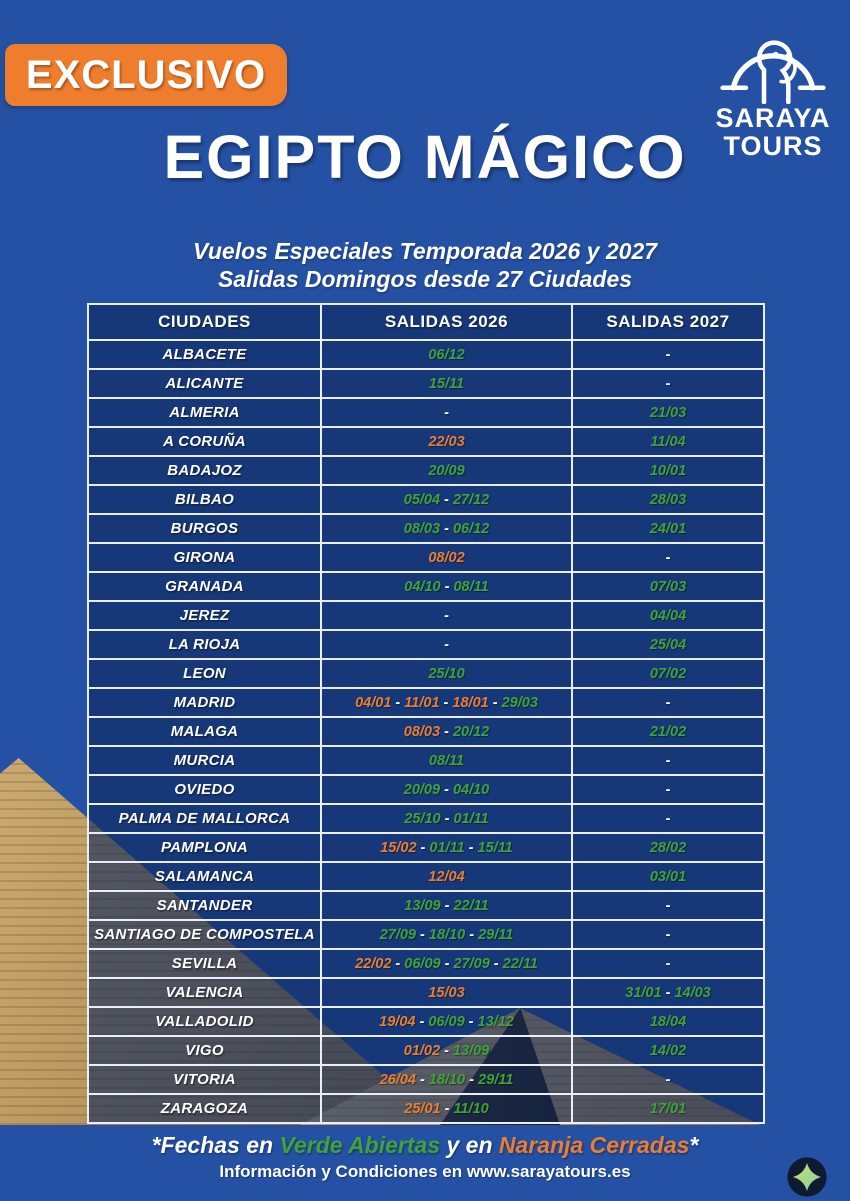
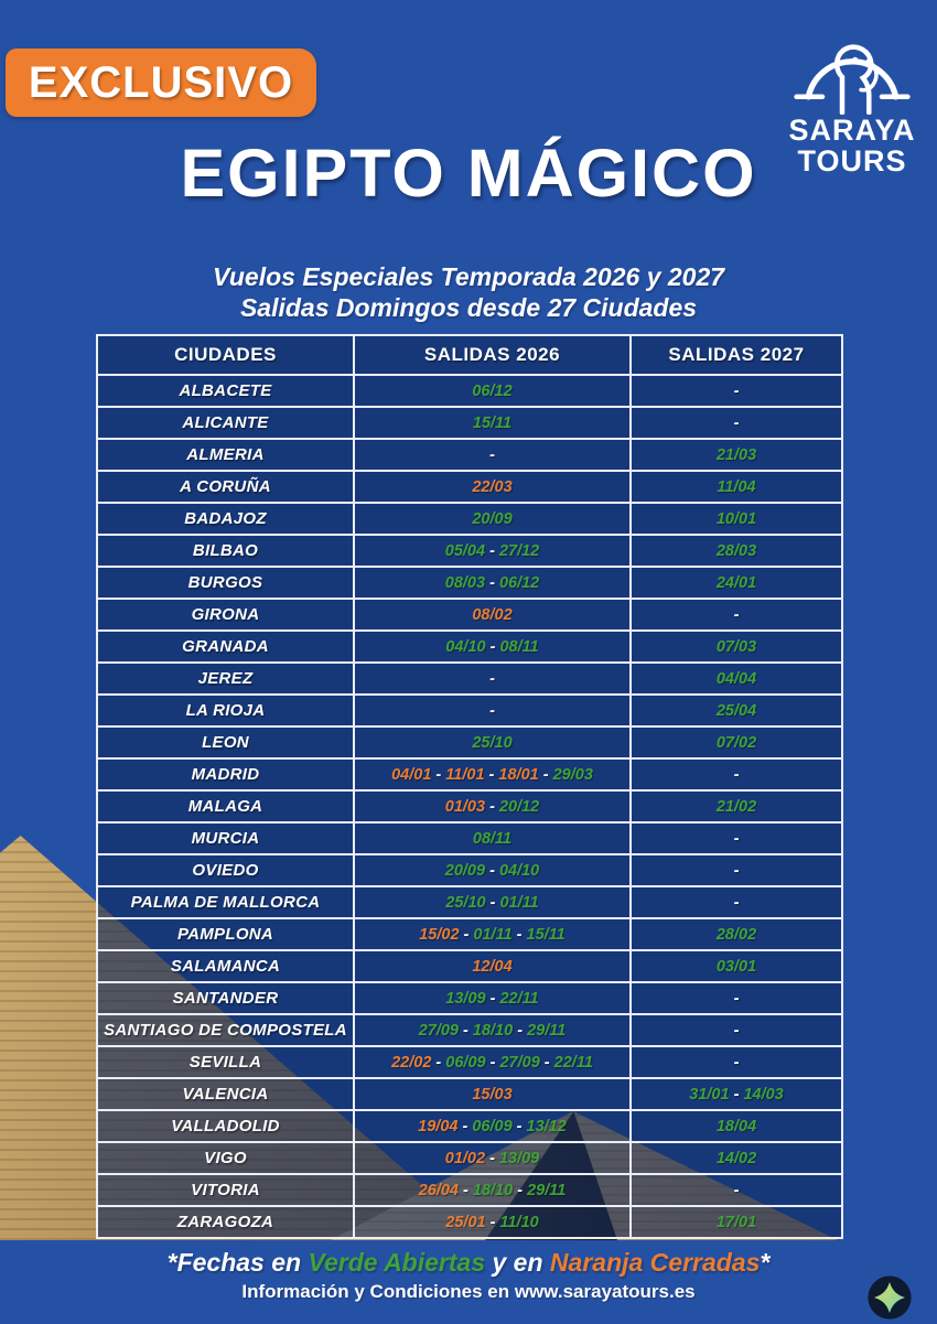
  EXCLUSIVO
  SARAYA
  TOURS
  EGIPTO MÁGICO
  Vuelos Especiales Temporada 2026 y 2027
  Salidas Domingos desde 27 Ciudades
  CIUDADES	SALIDAS 2026	SALIDAS 2027
  ALBACETE	06/12	-
  ALICANTE	15/11	-
  ALMERIA	-	21/03
  A CORUÑA	22/03	11/04
  BADAJOZ	20/09	10/01
  BILBAO	05/04 - 27/12	28/03
  BURGOS	08/03 - 06/12	24/01
  GIRONA	08/02	-
  GRANADA	04/10 - 08/11	07/03
  JEREZ	-	04/04
  LA RIOJA	-	25/04
  LEON	25/10	07/02
  MADRID	04/01 - 11/01 - 18/01 - 29/03	-
- MALAGA	08/03 - 20/12	21/02
+ MALAGA	01/03 - 20/12	21/02
  MURCIA	08/11	-
  OVIEDO	20/09 - 04/10	-
  PALMA DE MALLORCA	25/10 - 01/11	-
  PAMPLONA	15/02 - 01/11 - 15/11	28/02
  SALAMANCA	12/04	03/01
  SANTANDER	13/09 - 22/11	-
  SANTIAGO DE COMPOSTELA	27/09 - 18/10 - 29/11	-
  SEVILLA	22/02 - 06/09 - 27/09 - 22/11	-
  VALENCIA	15/03	31/01 - 14/03
  VALLADOLID	19/04 - 06/09 - 13/12	18/04
  VIGO	01/02 - 13/09	14/02
  VITORIA	26/04 - 18/10 - 29/11	-
  ZARAGOZA	25/01 - 11/10	17/01
  *Fechas en Verde Abiertas y en Naranja Cerradas*
  Información y Condiciones en www.sarayatours.es
